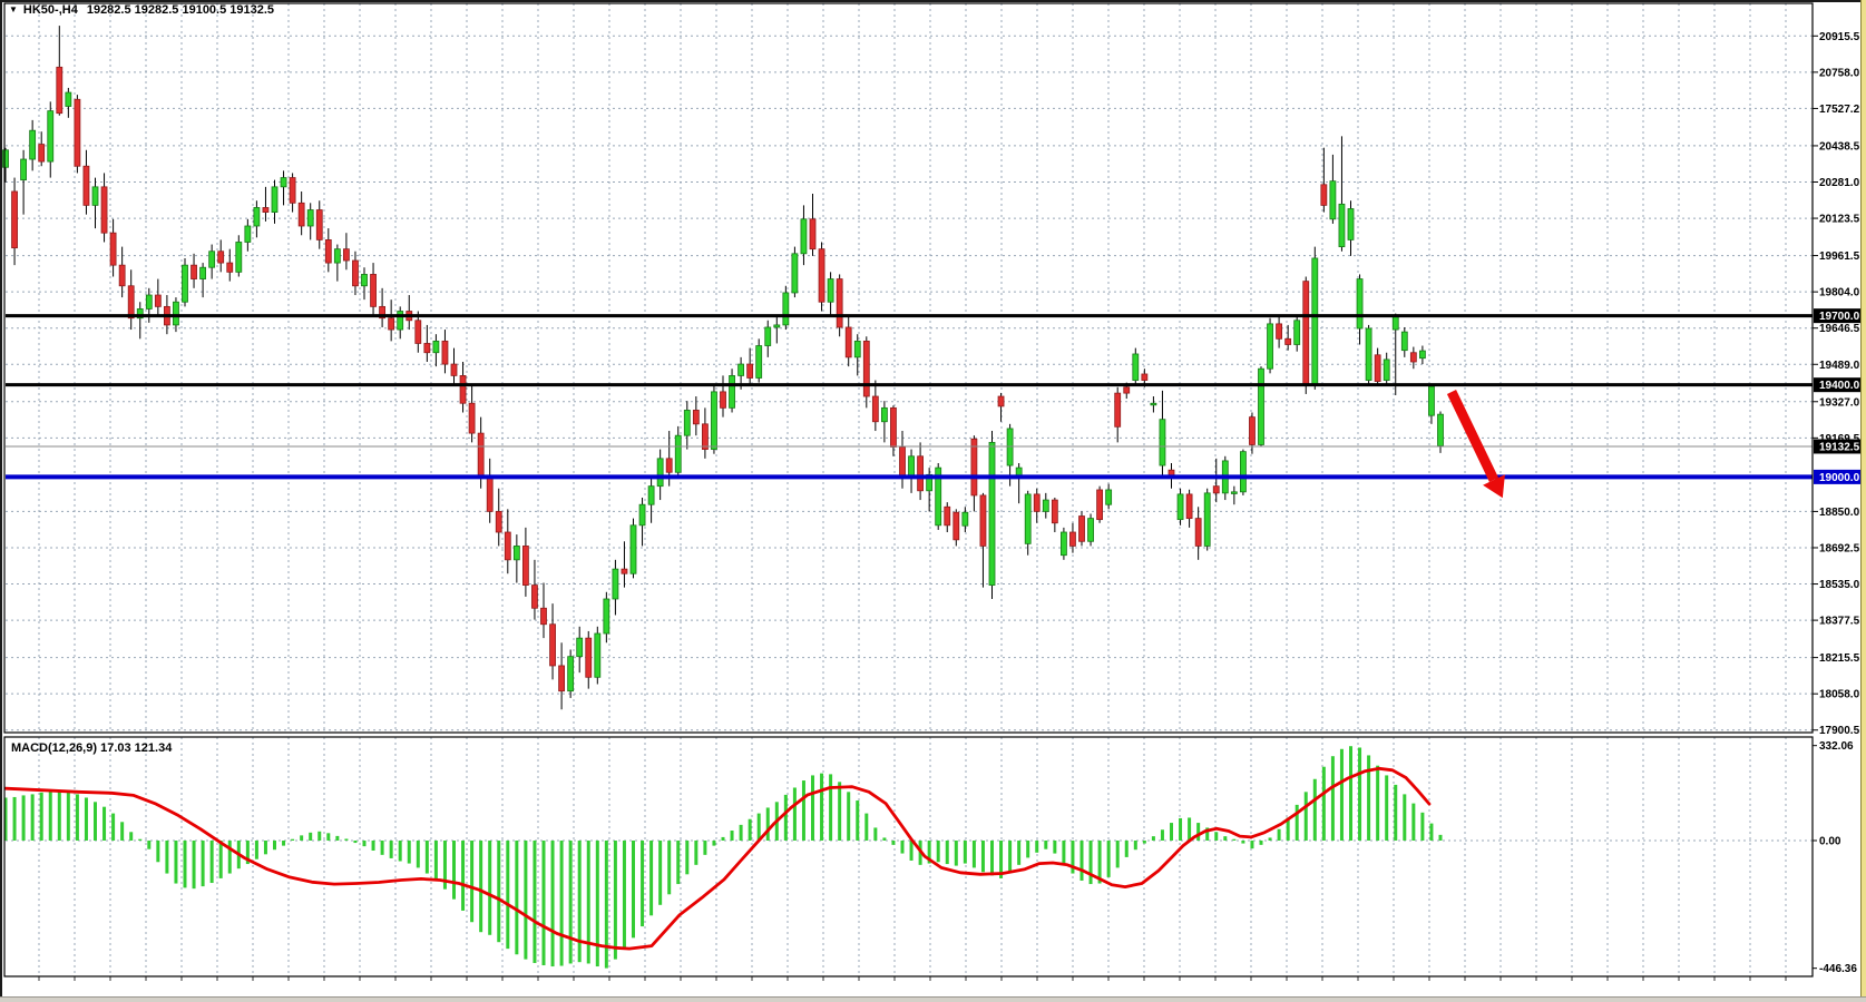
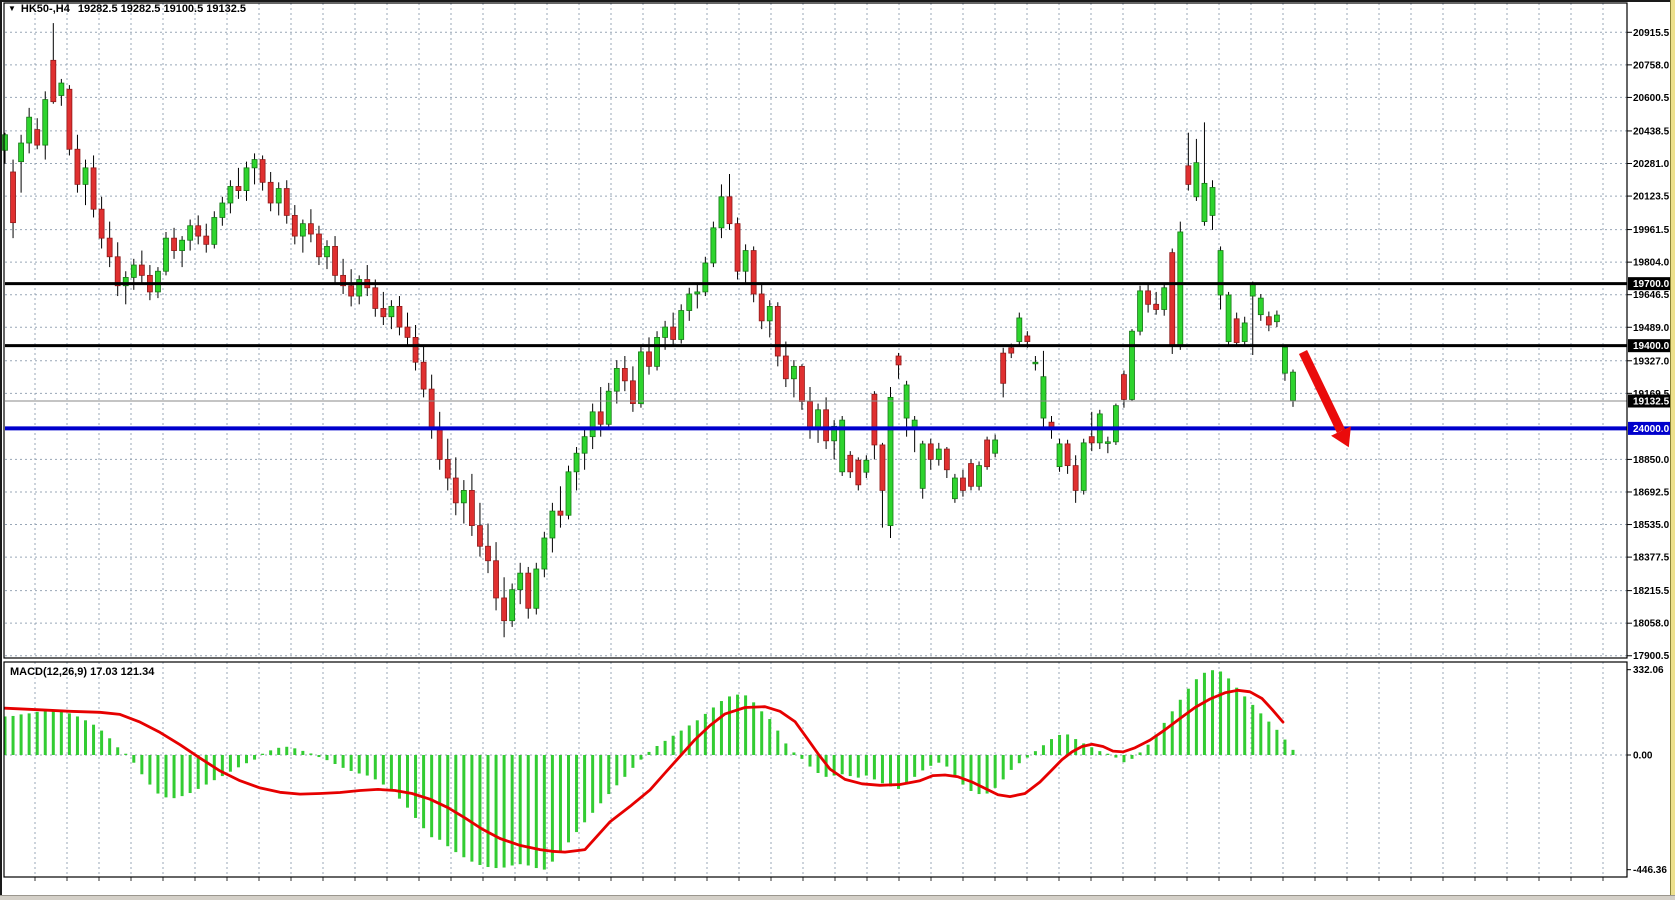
  20915.5
  20758.0
- 17527.2
+ 20600.5
  20438.5
  20281.0
  20123.5
  19961.5
  19804.0
  19646.5
  19489.0
  19327.0
  19169.5
  18850.0
  18692.5
  18535.0
  18377.5
  18215.5
  18058.0
  17900.5
  19700.0
  19400.0
  19132.5
- 19000.0
+ 24000.0
  332.06
  0.00
  -446.36
  ▼ HK50-,H4 19282.5 19282.5 19100.5 19132.5
  MACD(12,26,9) 17.03 121.34
